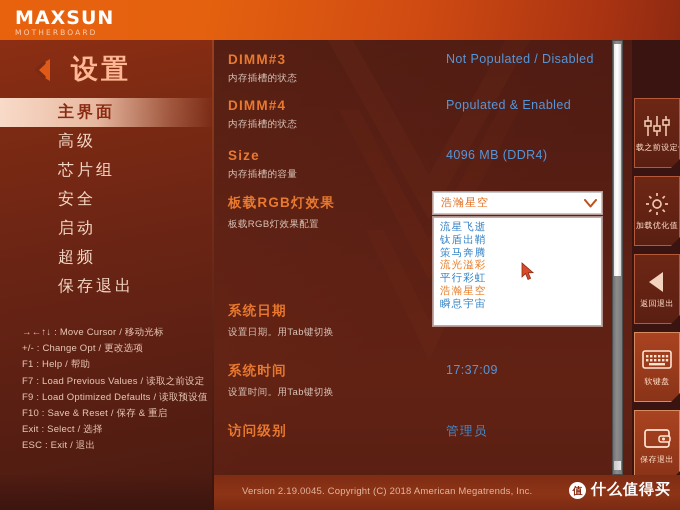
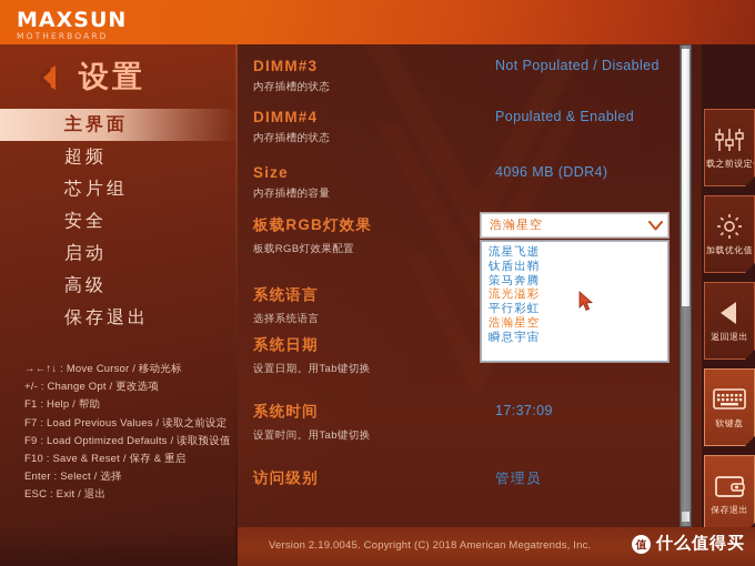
  MAXSUN
  MOTHERBOARD
  设置
  主界面
- 高级
+ 超频
  芯片组
  安全
  启动
- 超频
+ 高级
  保存退出
  →←↑↓ : Move Cursor / 移动光标
  +/- : Change Opt / 更改选项
  F1 : Help / 帮助
  F7 : Load Previous Values / 读取之前设定
  F9 : Load Optimized Defaults / 读取预设值
  F10 : Save & Reset / 保存 & 重启
- Exit : Select / 选择
+ Enter : Select / 选择
  ESC : Exit / 退出
  DIMM#3
  内存插槽的状态
  Not Populated / Disabled
  DIMM#4
  内存插槽的状态
  Populated & Enabled
  Size
  内存插槽的容量
  4096 MB (DDR4)
  板载RGB灯效果
  板载RGB灯效果配置
+ 系统语言
+ 选择系统语言
  系统日期
  设置日期。用Tab键切换
  系统时间
  设置时间。用Tab键切换
  17:37:09
  访问级别
  管理员
  浩瀚星空
  流星飞逝
  钛盾出鞘
  策马奔腾
  流光溢彩
  平行彩虹
  浩瀚星空
  瞬息宇宙
  载之前设定
  加载优化值
  返回退出
  软键盘
  保存退出
  Version 2.19.0045. Copyright (C) 2018 American Megatrends, Inc.
  值
  什么值得买
